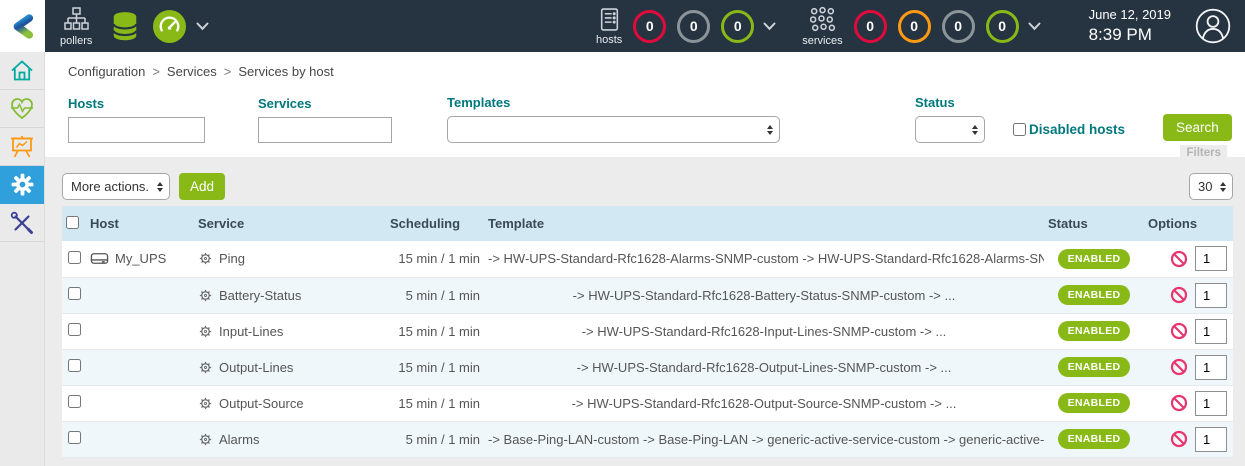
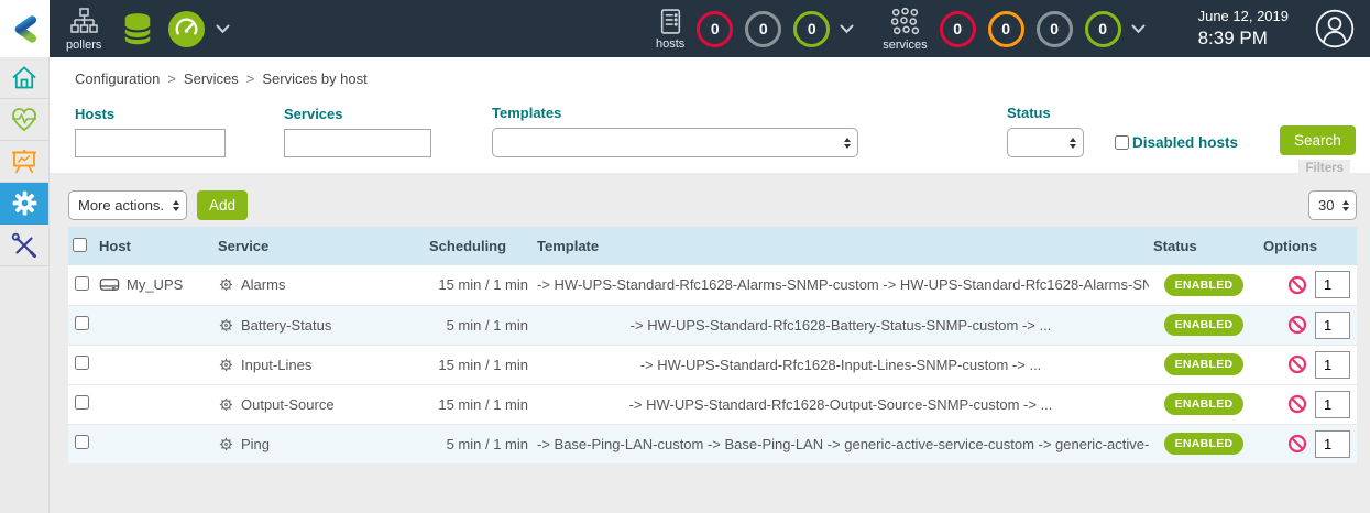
  pollers
  hosts
  0
  0
  0
  services
  0
  0
  0
  0
  June 12, 2019
  8:39 PM
  Configuration > Services > Services by host
  Hosts
  Services
  Templates
  Status
  Disabled hosts
  Search
  Filters
  More actions.
  Add
  30
  	Host	Service	Scheduling	Template	Status	Options
- 	My_UPS	Ping	15 min / 1 min	-> HW-UPS-Standard-Rfc1628-Alarms-SNMP-custom -> HW-UPS-Standard-Rfc1628-Alarms-SN	ENABLED	1
+ 	My_UPS	Alarms	15 min / 1 min	-> HW-UPS-Standard-Rfc1628-Alarms-SNMP-custom -> HW-UPS-Standard-Rfc1628-Alarms-SN	ENABLED	1
  		Battery-Status	5 min / 1 min	-> HW-UPS-Standard-Rfc1628-Battery-Status-SNMP-custom -> ...	ENABLED	1
  		Input-Lines	15 min / 1 min	-> HW-UPS-Standard-Rfc1628-Input-Lines-SNMP-custom -> ...	ENABLED	1
- 		Output-Lines	15 min / 1 min	-> HW-UPS-Standard-Rfc1628-Output-Lines-SNMP-custom -> ...	ENABLED	1
  		Output-Source	15 min / 1 min	-> HW-UPS-Standard-Rfc1628-Output-Source-SNMP-custom -> ...	ENABLED	1
- 		Alarms	5 min / 1 min	-> Base-Ping-LAN-custom -> Base-Ping-LAN -> generic-active-service-custom -> generic-active-	ENABLED	1
+ 		Ping	5 min / 1 min	-> Base-Ping-LAN-custom -> Base-Ping-LAN -> generic-active-service-custom -> generic-active-	ENABLED	1
